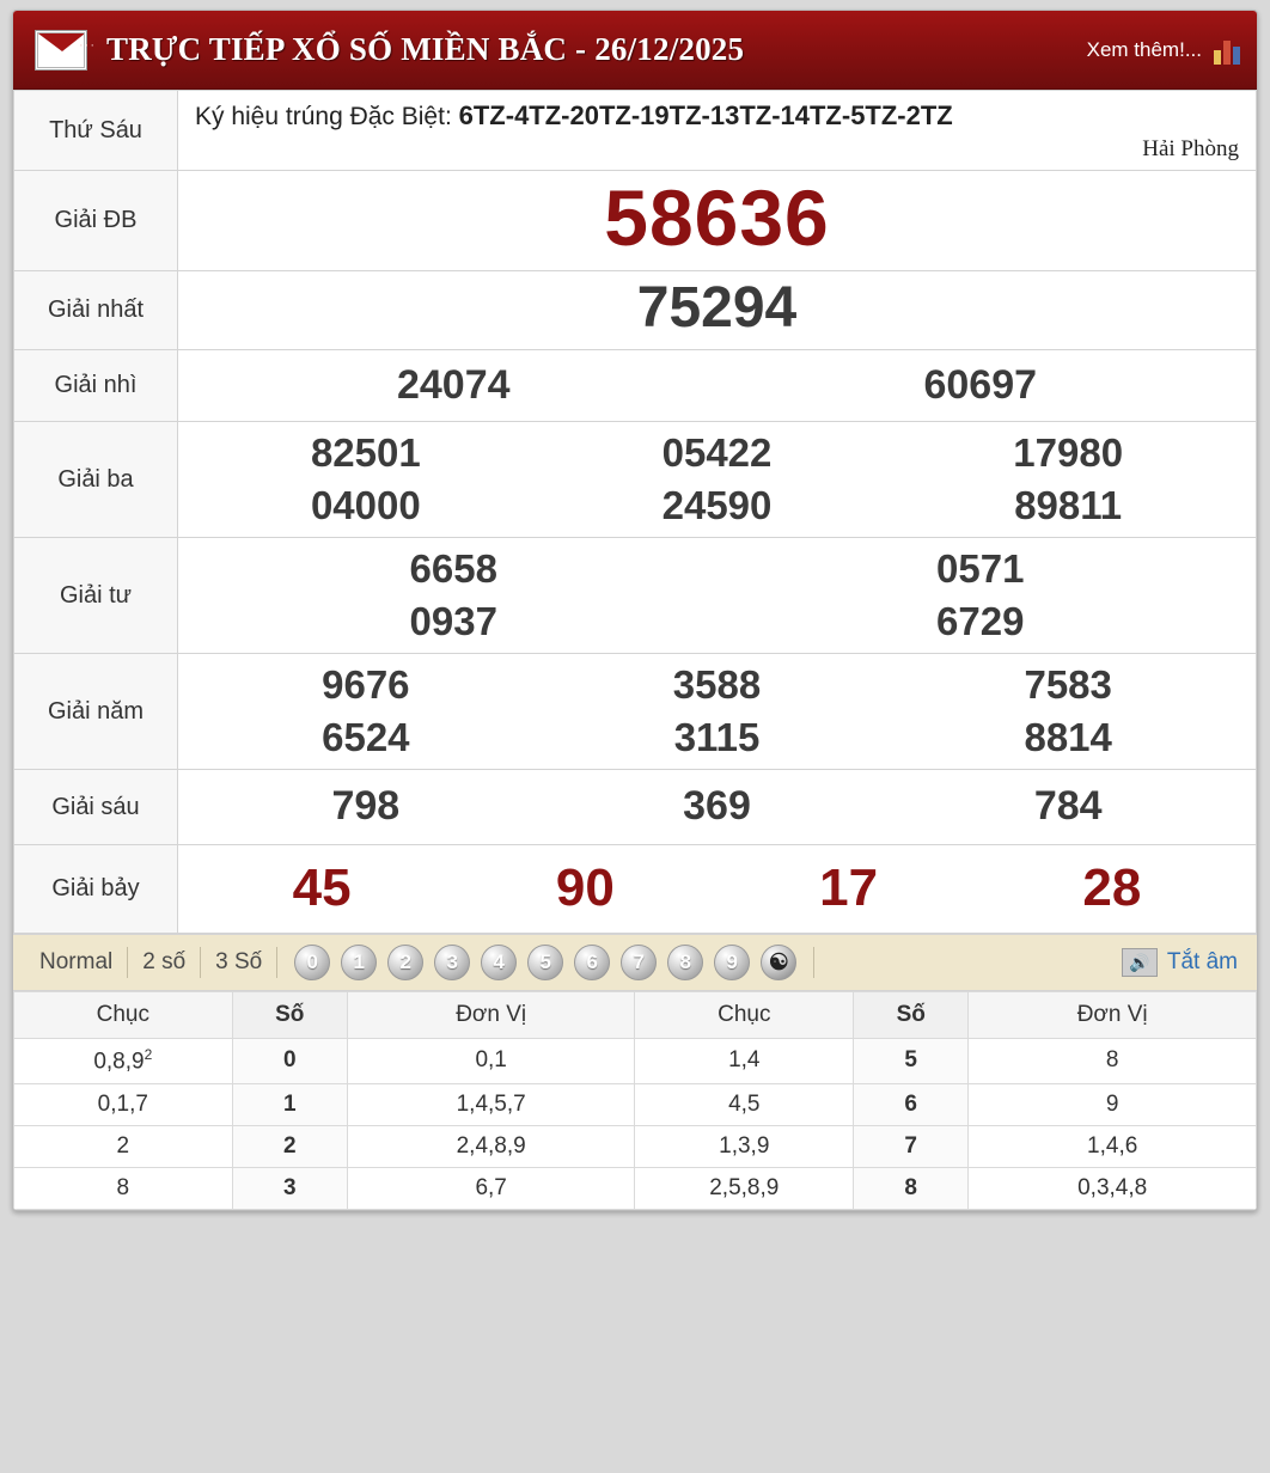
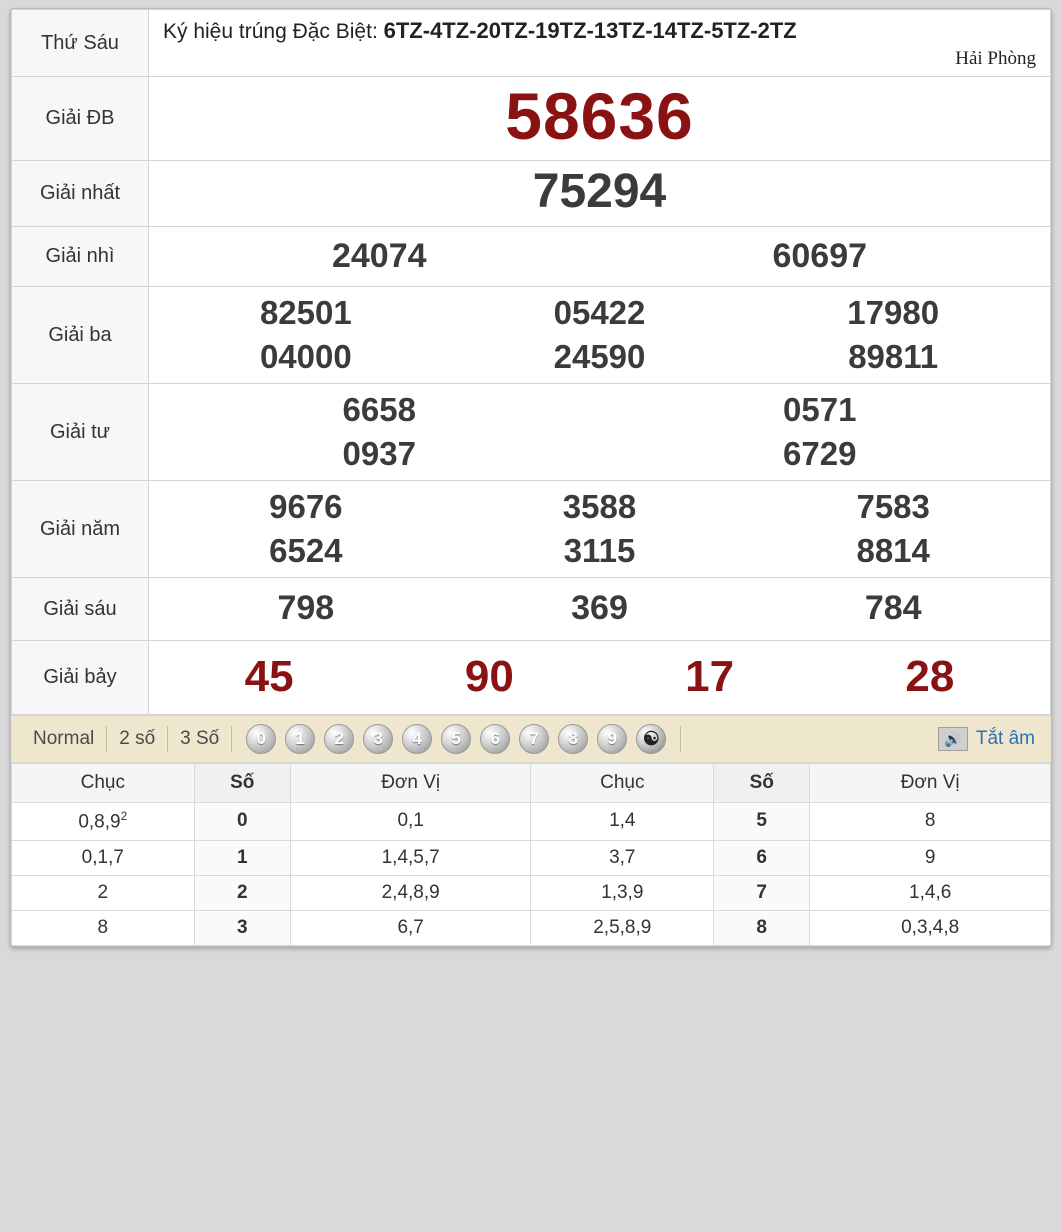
- ···
- TRỰC TIẾP XỔ SỐ MIỀN BẮC - 26/12/2025
- Xem thêm!...
  Thứ Sáu	Ký hiệu trúng Đặc Biệt: 6TZ-4TZ-20TZ-19TZ-13TZ-14TZ-5TZ-2TZ Hải Phòng
  Giải ĐB	58636
  Giải nhất	75294
  Giải nhì	24074 60697
  Giải ba	82501 05422 17980 04000 24590 89811
  Giải tư	6658 0571 0937 6729
  Giải năm	9676 3588 7583 6524 3115 8814
  Giải sáu	798 369 784
  Giải bảy	45 90 17 28
  Normal
  2 số
  3 Số
  0
  1
  2
  3
  4
  5
  6
  7
  8
  9
  ☯
  🔊
  Tắt âm
  Chục	Số	Đơn Vị	Chục	Số	Đơn Vị
  0,8,92	0	0,1	1,4	5	8
- 0,1,7	1	1,4,5,7	4,5	6	9
+ 0,1,7	1	1,4,5,7	3,7	6	9
  2	2	2,4,8,9	1,3,9	7	1,4,6
  8	3	6,7	2,5,8,9	8	0,3,4,8
